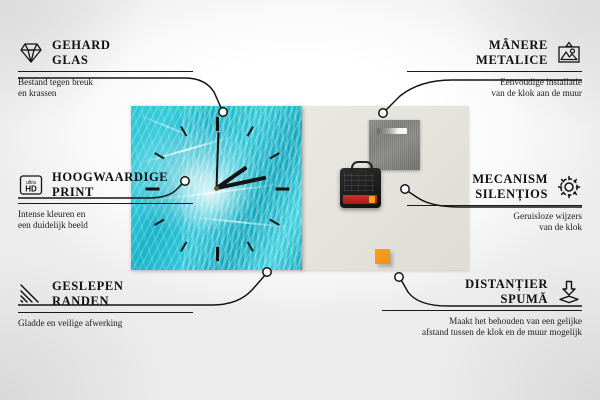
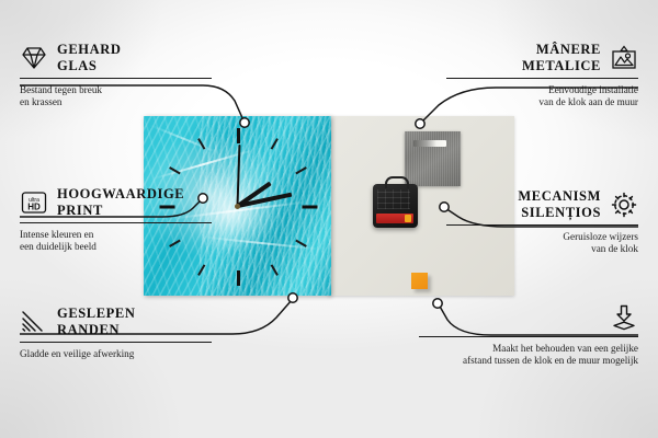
  GEHARD
  GLAS
  Bestand tegen breuk
  en krassen
  HD
  HOOGWAARDIGE
  PRINT
  Intense kleuren en
  een duidelijk beeld
  GESLEPEN
  RANDEN
  Gladde en veilige afwerking
  MÂNERE
  METALICE
  Eenvoudige installatie
  van de klok aan de muur
  MECANISM
  SILENȚIOS
  Geruisloze wijzers
  van de klok
- DISTANȚIER
- SPUMĂ
  Maakt het behouden van een gelijke
  afstand tussen de klok en de muur mogelijk
